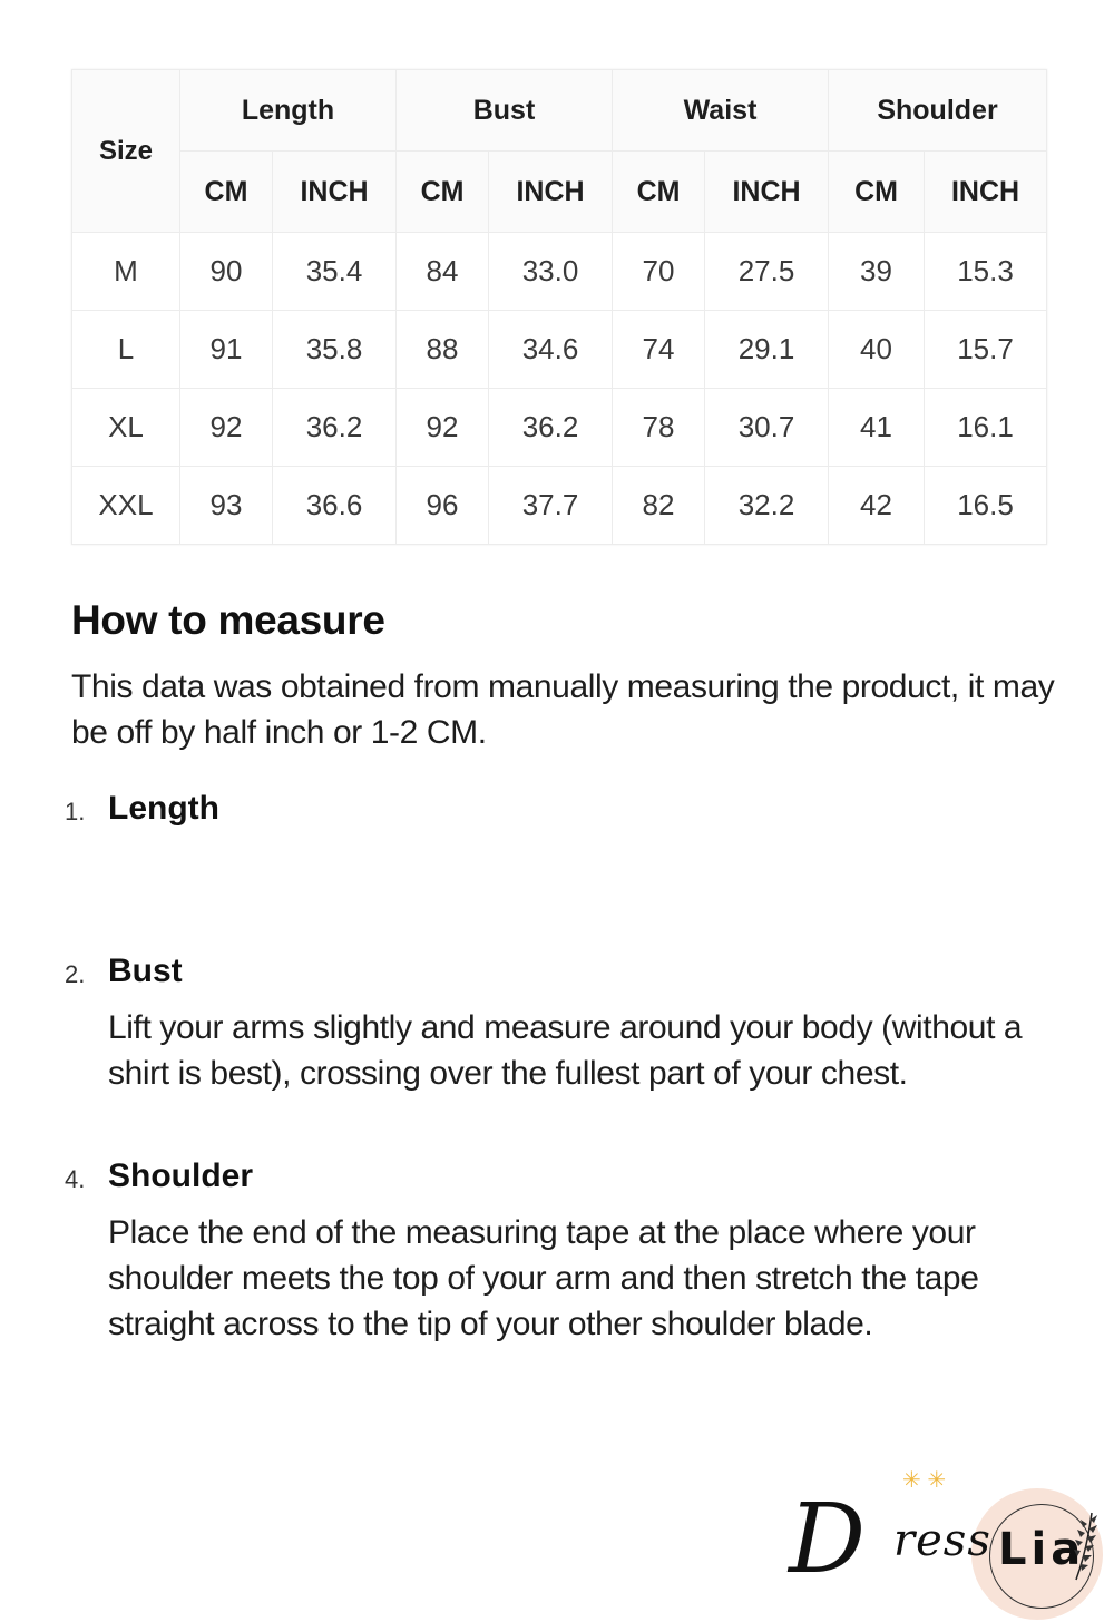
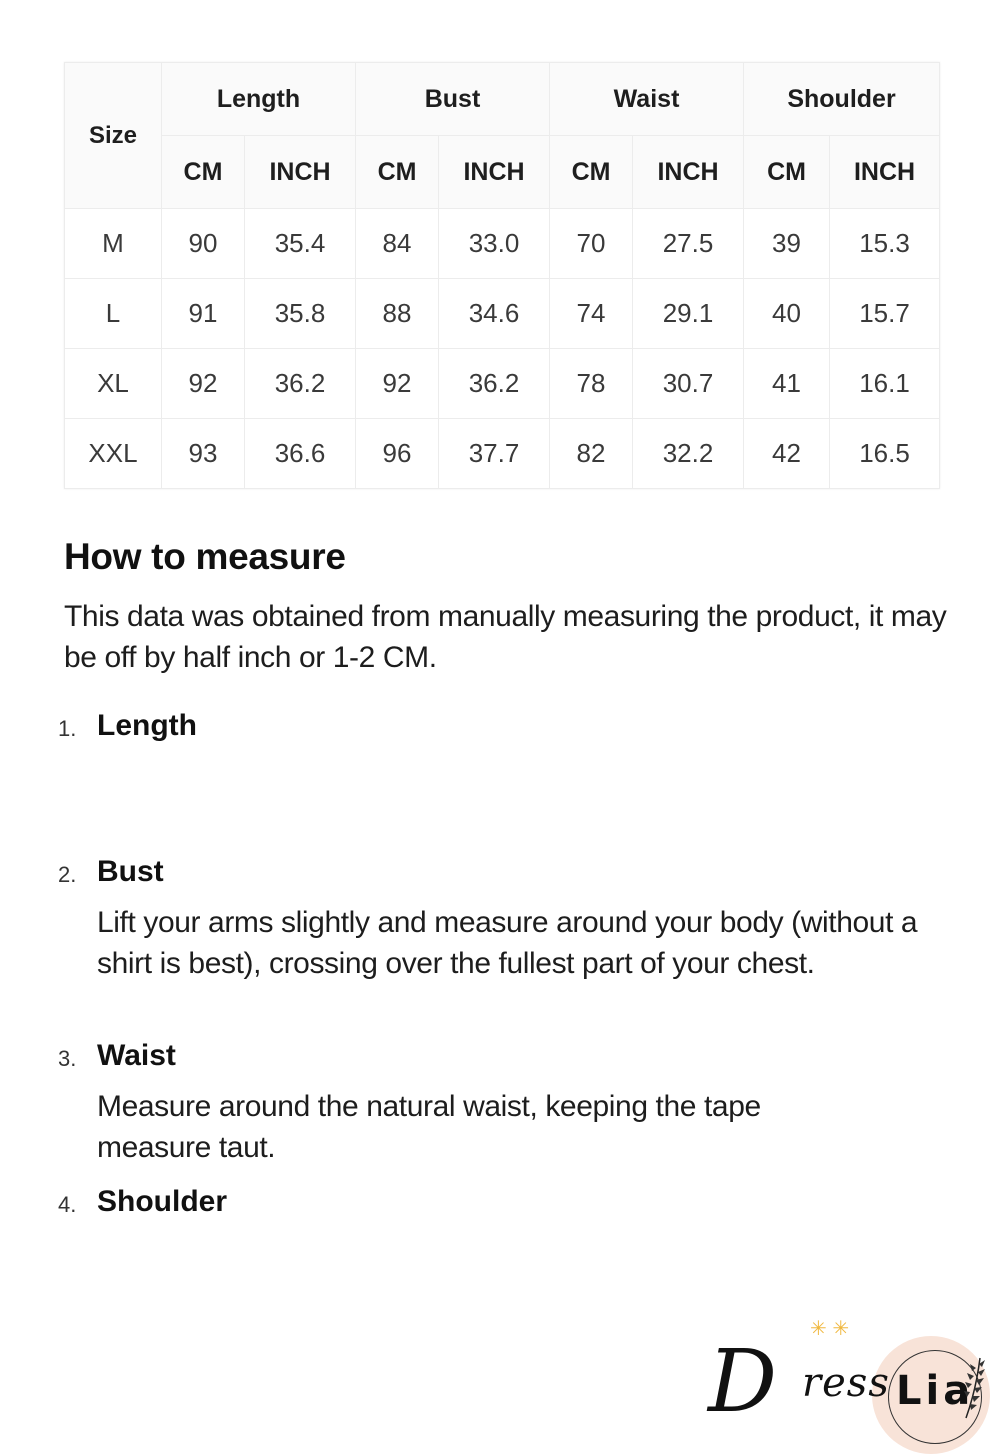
  Size	Length	Bust	Waist	Shoulder
  CM	INCH	CM	INCH	CM	INCH	CM	INCH
  M	90	35.4	84	33.0	70	27.5	39	15.3
  L	91	35.8	88	34.6	74	29.1	40	15.7
  XL	92	36.2	92	36.2	78	30.7	41	16.1
  XXL	93	36.6	96	37.7	82	32.2	42	16.5
  How to measure
  This data was obtained from manually measuring the product, it may be off by half inch or 1-2 CM.
  1.
  Length
  2.
  Bust
  Lift your arms slightly and measure around your body (without a shirt is best), crossing over the fullest part of your chest.
+ 3.
+ Waist
+ Measure around the natural waist, keeping the tape measure taut.
  4.
  Shoulder
- Place the end of the measuring tape at the place where your shoulder meets the top of your arm and then stretch the tape straight across to the tip of your other shoulder blade.
  ✳ ✳
  D
  ress
  Lia
